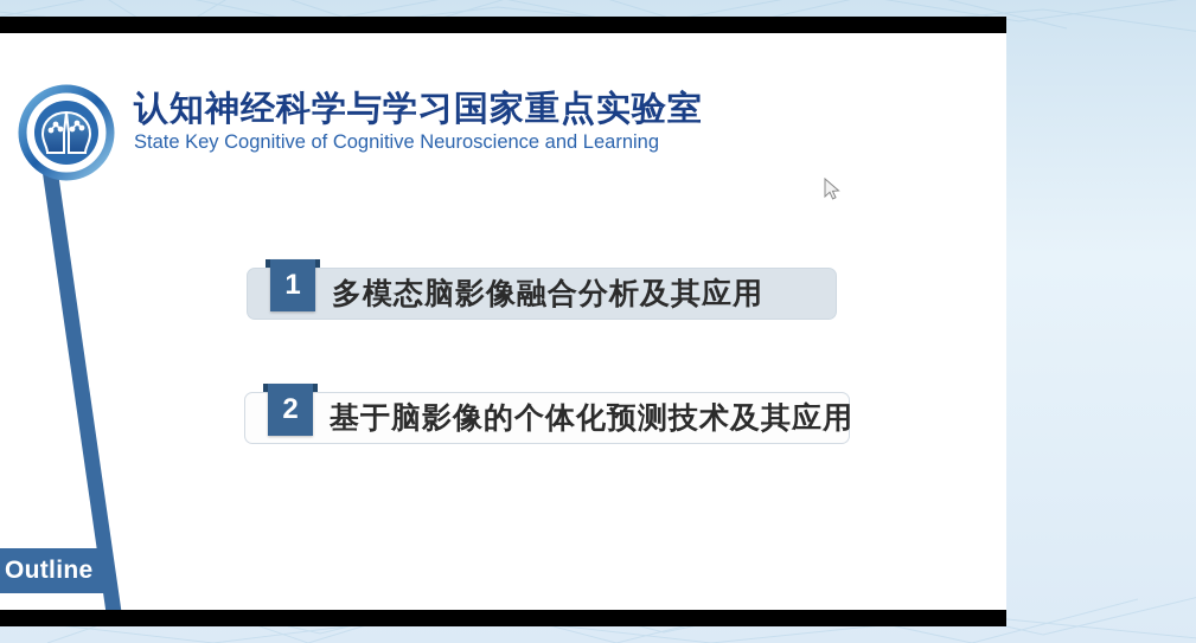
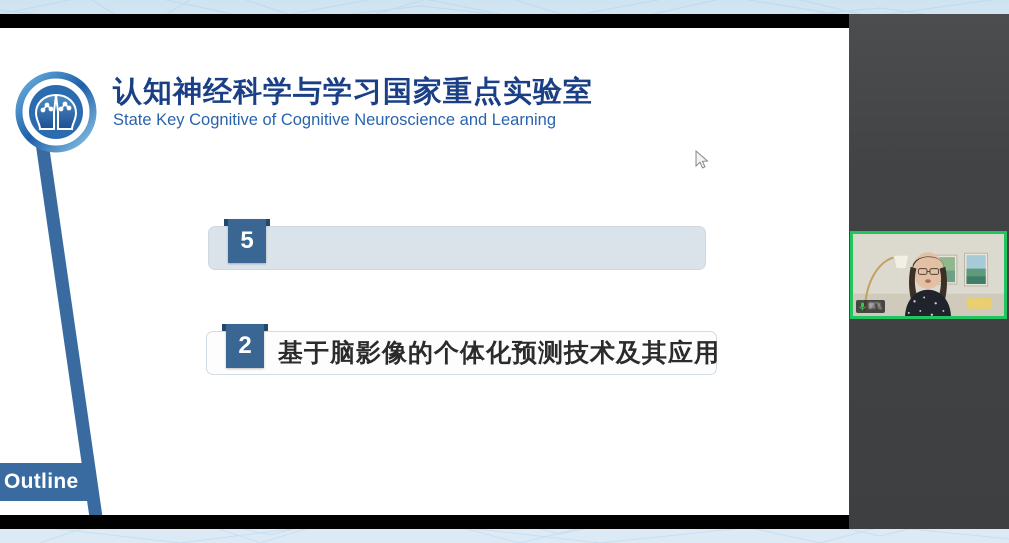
  认知神经科学与学习国家重点实验室
  State Key Cognitive of Cognitive Neuroscience and Learning
- 1
+ 5
- 多模态脑影像融合分析及其应用
  2
  基于脑影像的个体化预测技术及其应用
  Outline
+ 鹏飞
